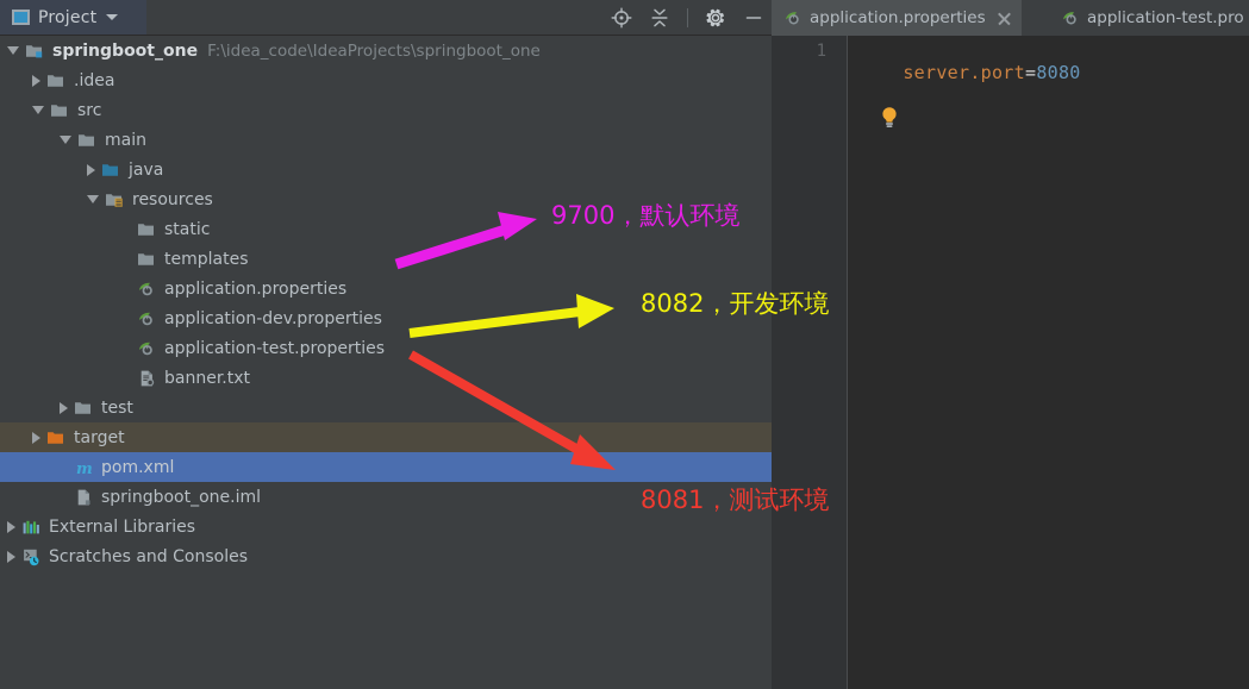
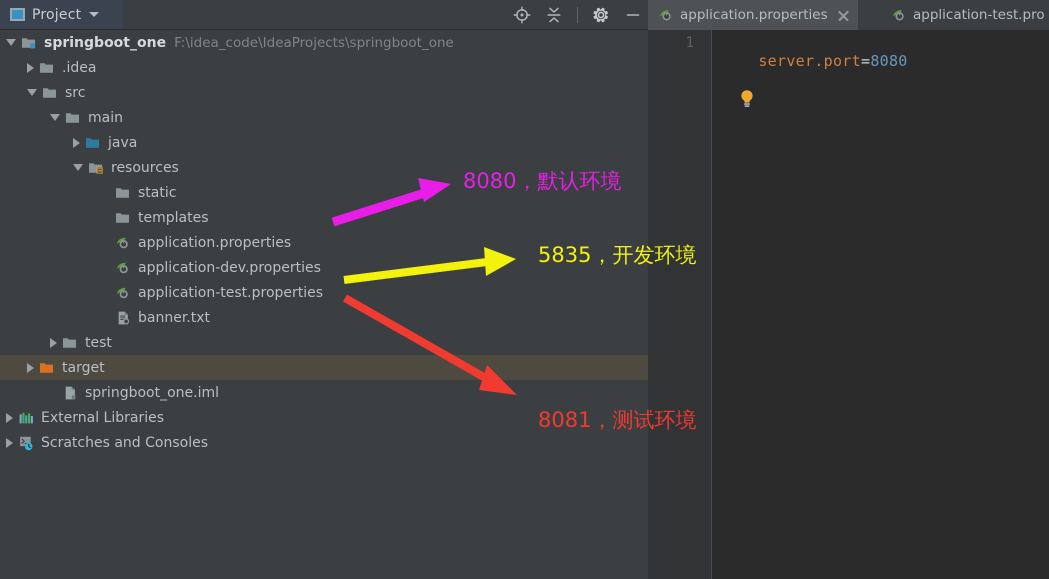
  Project
  application.properties
  application-test.pro
  springboot_one
  F:\idea_code\IdeaProjects\springboot_one
  .idea
  src
  main
  java
  resources
  static
  templates
  application.properties
  application-dev.properties
  application-test.properties
  banner.txt
  test
  target
- m
- pom.xml
  springboot_one.iml
  External Libraries
  Scratches and Consoles
  1
  server.port=8080
- 9700，默认环境
+ 8080，默认环境
- 8082，开发环境
+ 5835，开发环境
  8081，测试环境
